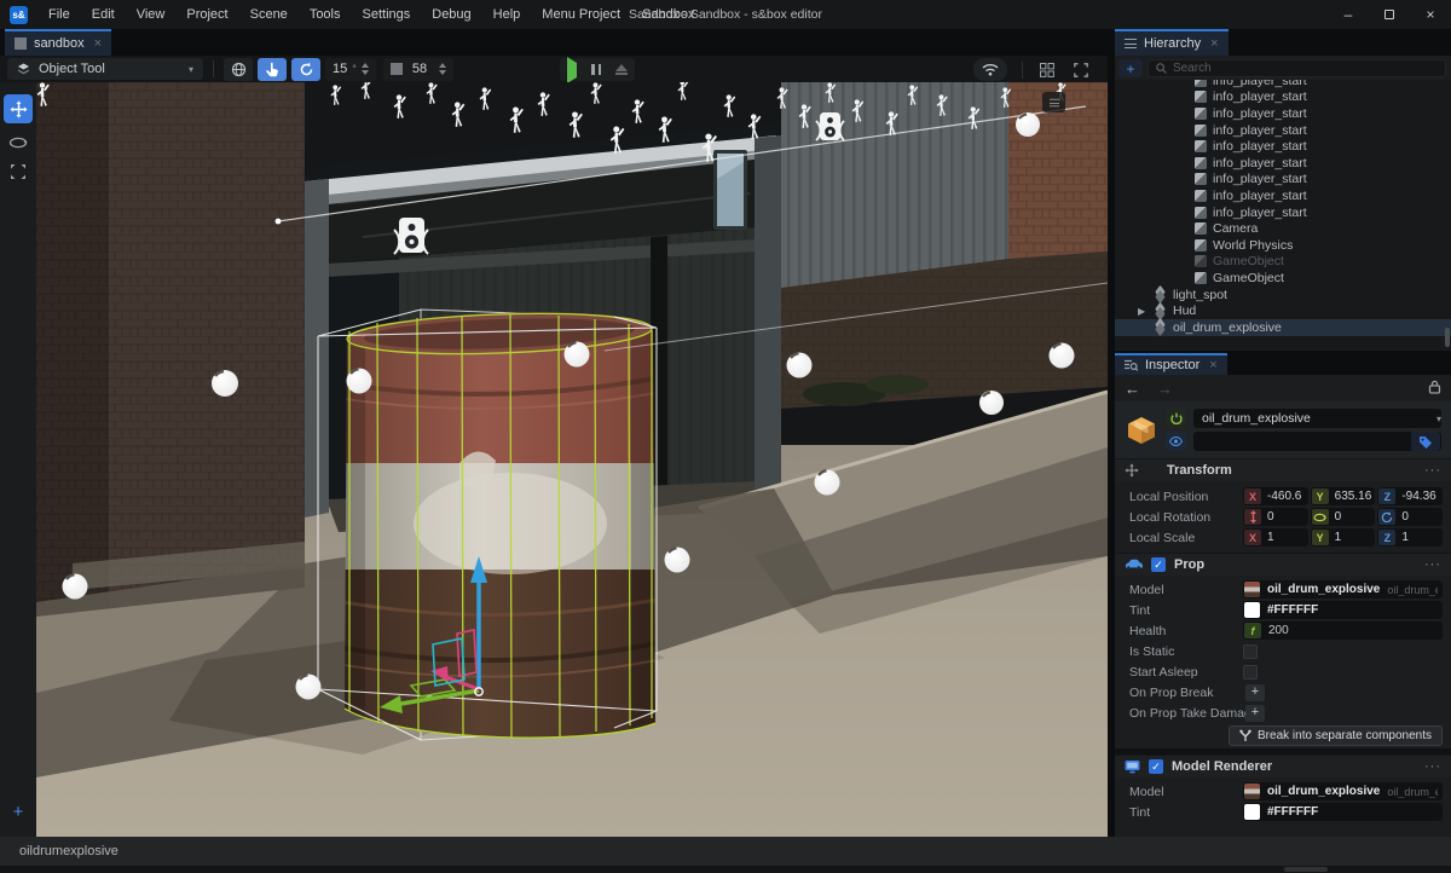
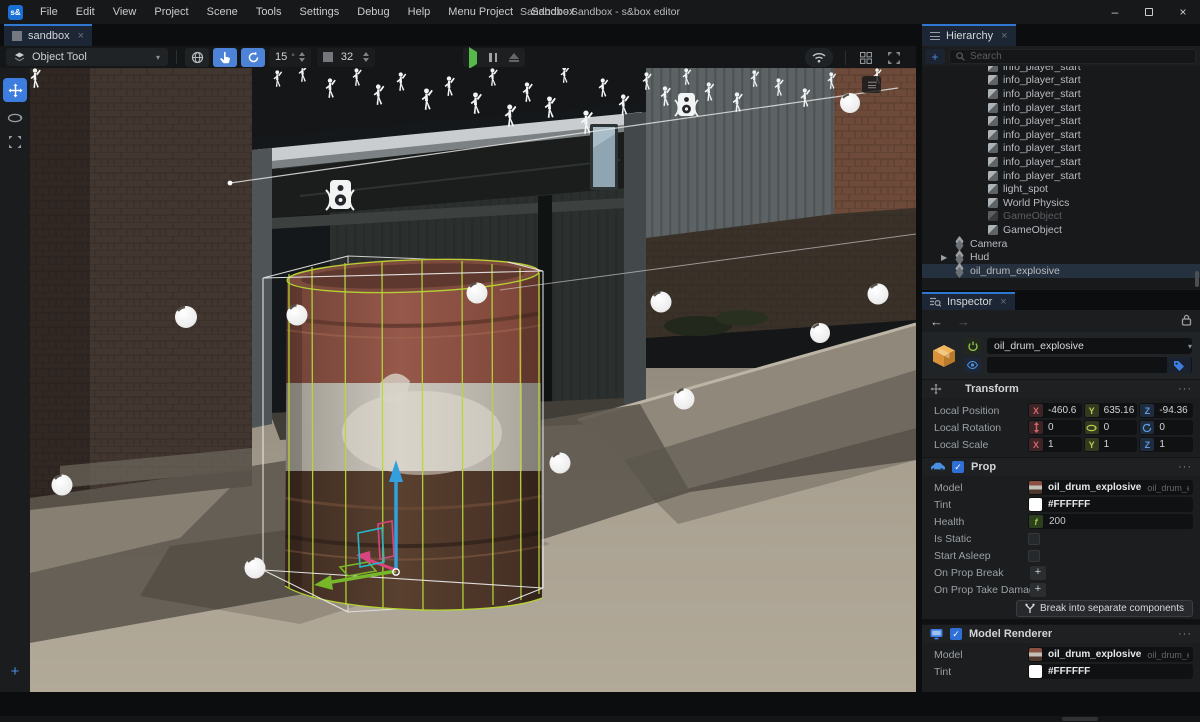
  s&
  File
  Edit
  View
  Project
  Scene
  Tools
  Settings
  Debug
  Help
  Menu Project
  Sandbox
  Sandbox - Sandbox - s&box editor
  –
  ×
  sandbox
  ×
  Object Tool
  ▾
  15
  °
- 58
+ 32
  +
  Hierarchy
  ×
  +
  Search
  info_player_start
  info_player_start
  info_player_start
  info_player_start
  info_player_start
  info_player_start
  info_player_start
  info_player_start
  info_player_start
- Camera
+ light_spot
  World Physics
  GameObject
  GameObject
- light_spot
+ Camera
  ▶
  Hud
  oil_drum_explosive
  Inspector
  ×
  ←
  →
  oil_drum_explosive
  ▾
  Transform
  ···
  Local Position
  X
  -460.6
  Y
  635.16
  Z
  -94.36
  Local Rotation
  0
  0
  0
  Local Scale
  X
  1
  Y
  1
  Z
  1
  ✓
  Prop
  ···
  Model
  oil_drum_explosive
  Tint
  #FFFFFF
  Health
  f
  200
  Is Static
  Start Asleep
  On Prop Break
  +
  On Prop Take Dama
  +
  Break into separate components
  ✓
  Model Renderer
  ···
  Model
  oil_drum_explosive
  Tint
  #FFFFFF
- oildrumexplosive
